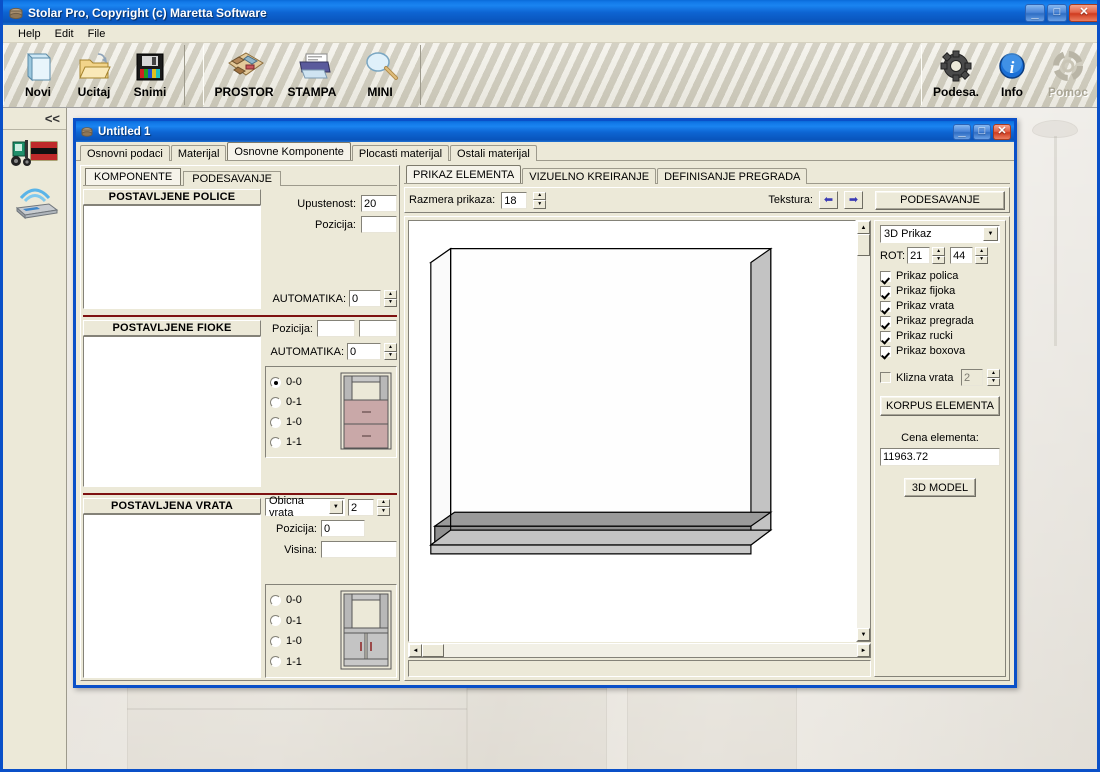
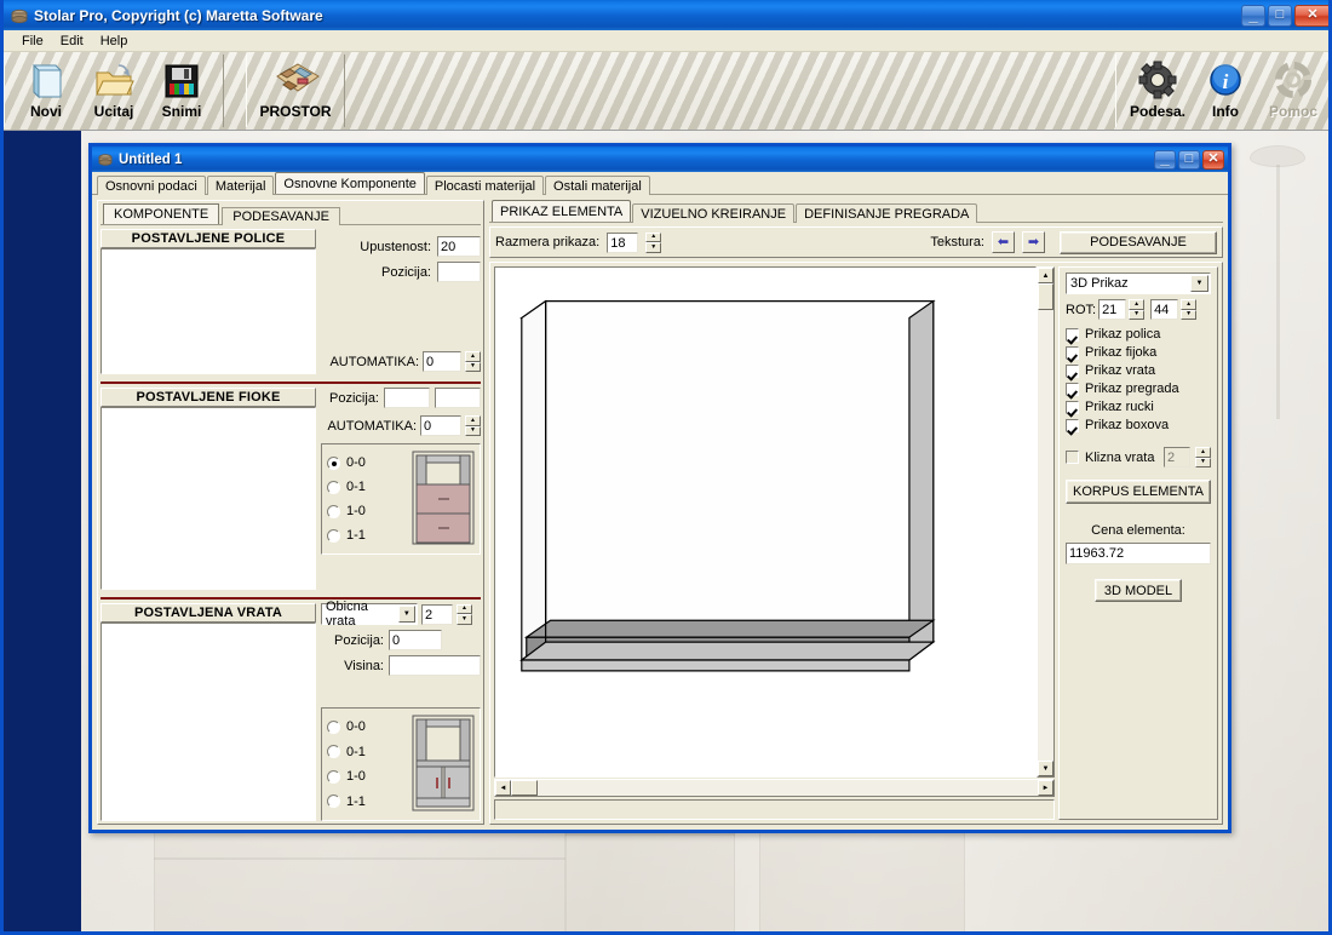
  Stolar Pro, Copyright (c) Maretta Software
  _
  □
  ✕
- Help
+ File
  Edit
- File
+ Help
  Novi
  Ucitaj
  Snimi
  PROSTOR
- STAMPA
- MINI
  Podesa.
  i
  Info
  Pomoc
- <<
  Untitled 1
  _
  □
  ✕
  Osnovni podaci
  Materijal
  Osnovne Komponente
  Plocasti materijal
  Ostali materijal
  KOMPONENTE
  PODESAVANJE
  POSTAVLJENE POLICE
  Upustenost:
  20
  Pozicija:
  AUTOMATIKA:
  0
  POSTAVLJENE FIOKE
  Pozicija:
  AUTOMATIKA:
  0
  0-0
  0-1
  1-0
  1-1
  POSTAVLJENA VRATA
  Obicna vrata
  2
  Pozicija:
  0
  Visina:
  0-0
  0-1
  1-0
  1-1
  PRIKAZ ELEMENTA
  VIZUELNO KREIRANJE
  DEFINISANJE PREGRADA
  Razmera prikaza:
  18
  Tekstura:
  ⬅
  ➡
  PODESAVANJE
  3D Prikaz
  ROT:
  21
  44
  Prikaz polica
  Prikaz fijoka
  Prikaz vrata
  Prikaz pregrada
  Prikaz rucki
  Prikaz boxova
  Klizna vrata
  2
  KORPUS ELEMENTA
  Cena elementa:
  11963.72
  3D MODEL
